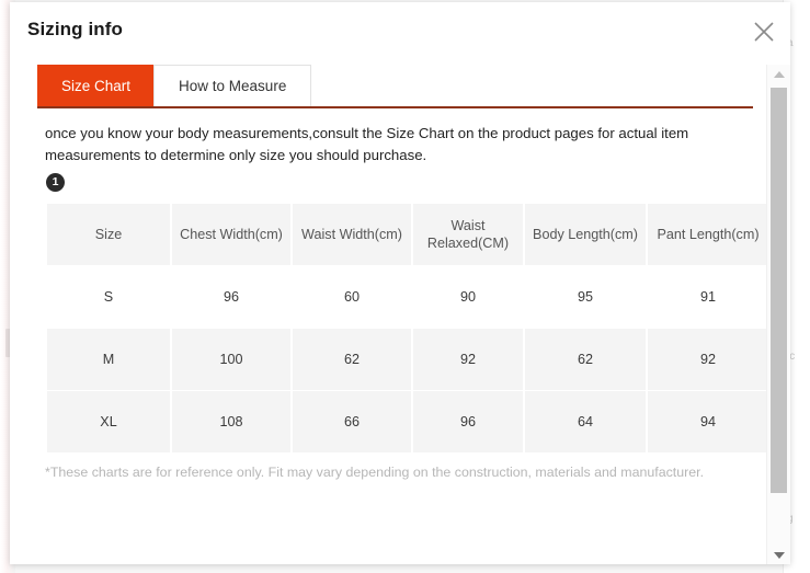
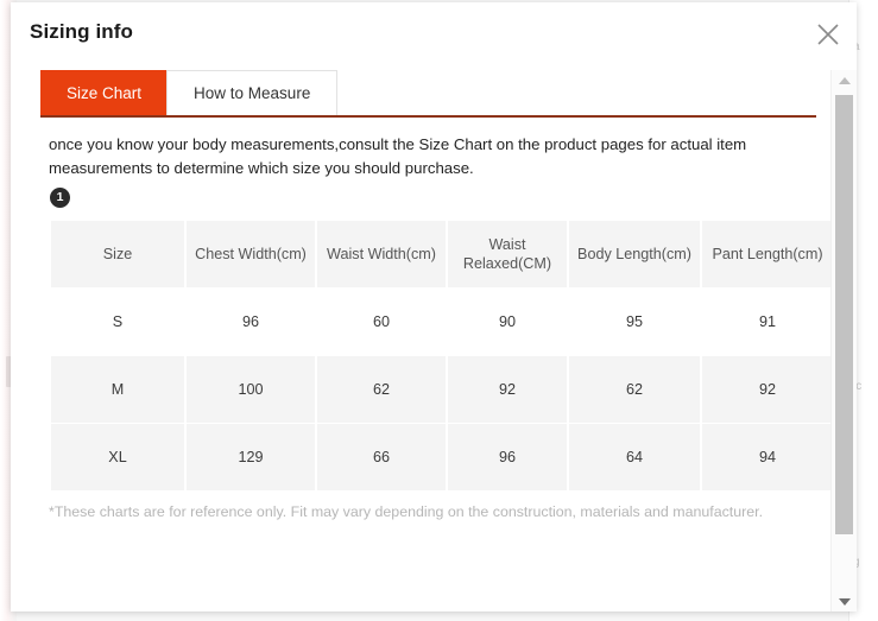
  Sizing info
  Size Chart
  How to Measure
- once you know your body measurements,consult the Size Chart on the product pages for actual item measurements to determine only size you should purchase.
+ once you know your body measurements,consult the Size Chart on the product pages for actual item measurements to determine which size you should purchase.
  1
  Size	Chest Width(cm)	Waist Width(cm)	Waist Relaxed(CM)	Body Length(cm)	Pant Length(cm)
  S	96	60	90	95	91
  M	100	62	92	62	92
- XL	108	66	96	64	94
+ XL	129	66	96	64	94
  *These charts are for reference only. Fit may vary depending on the construction, materials and manufacturer.
